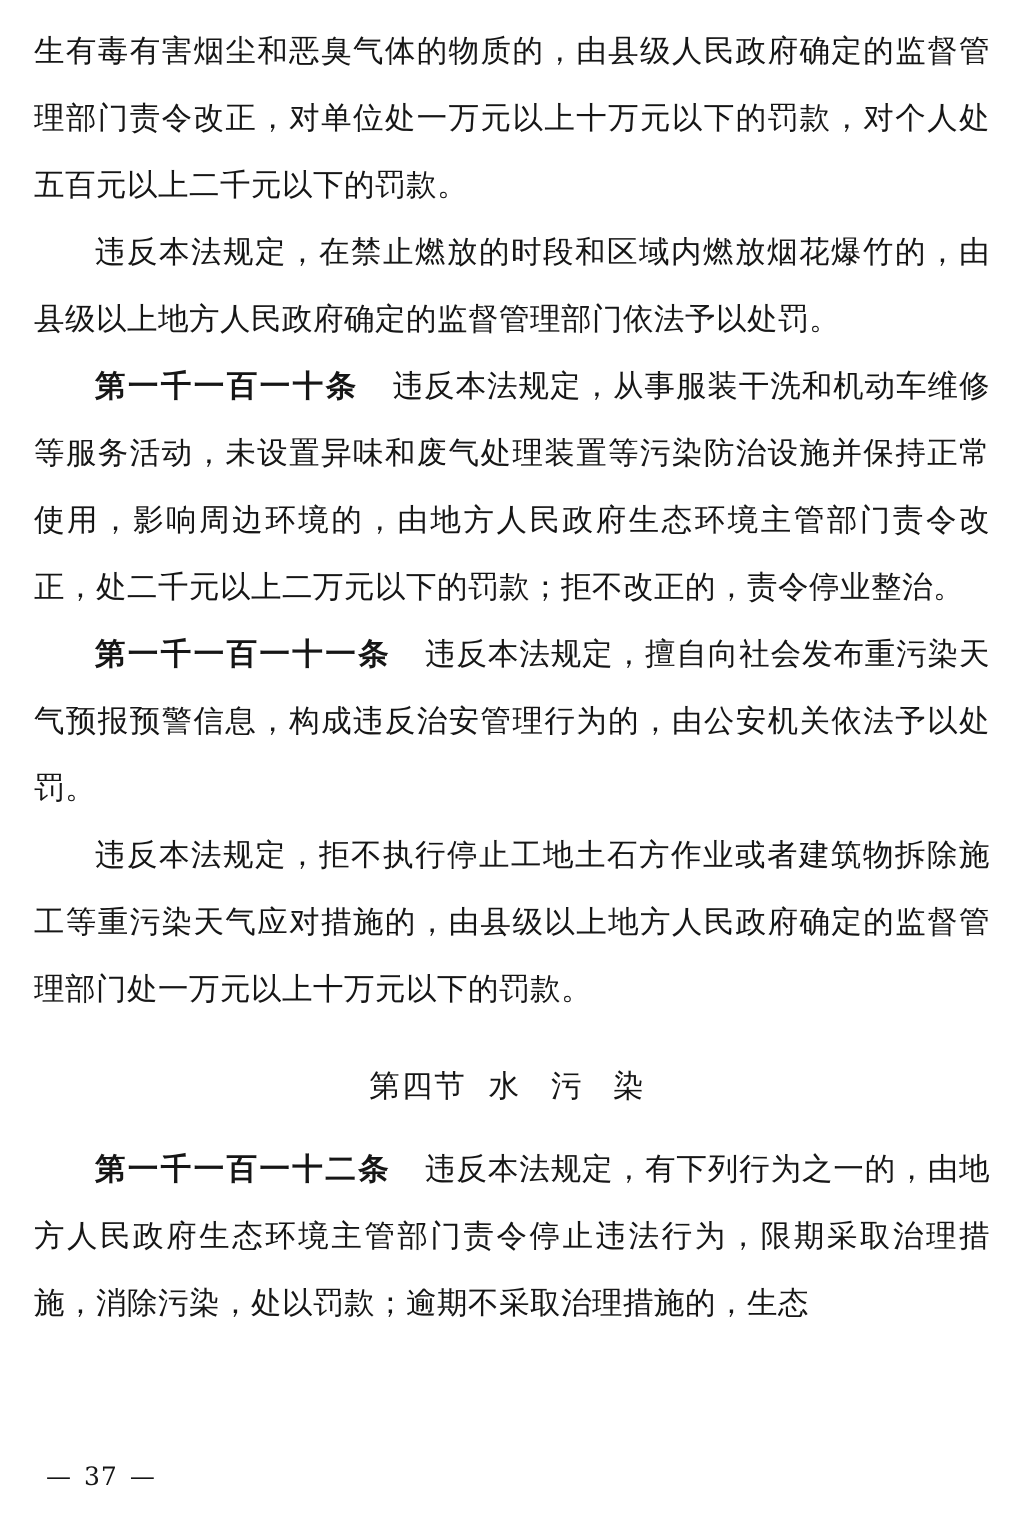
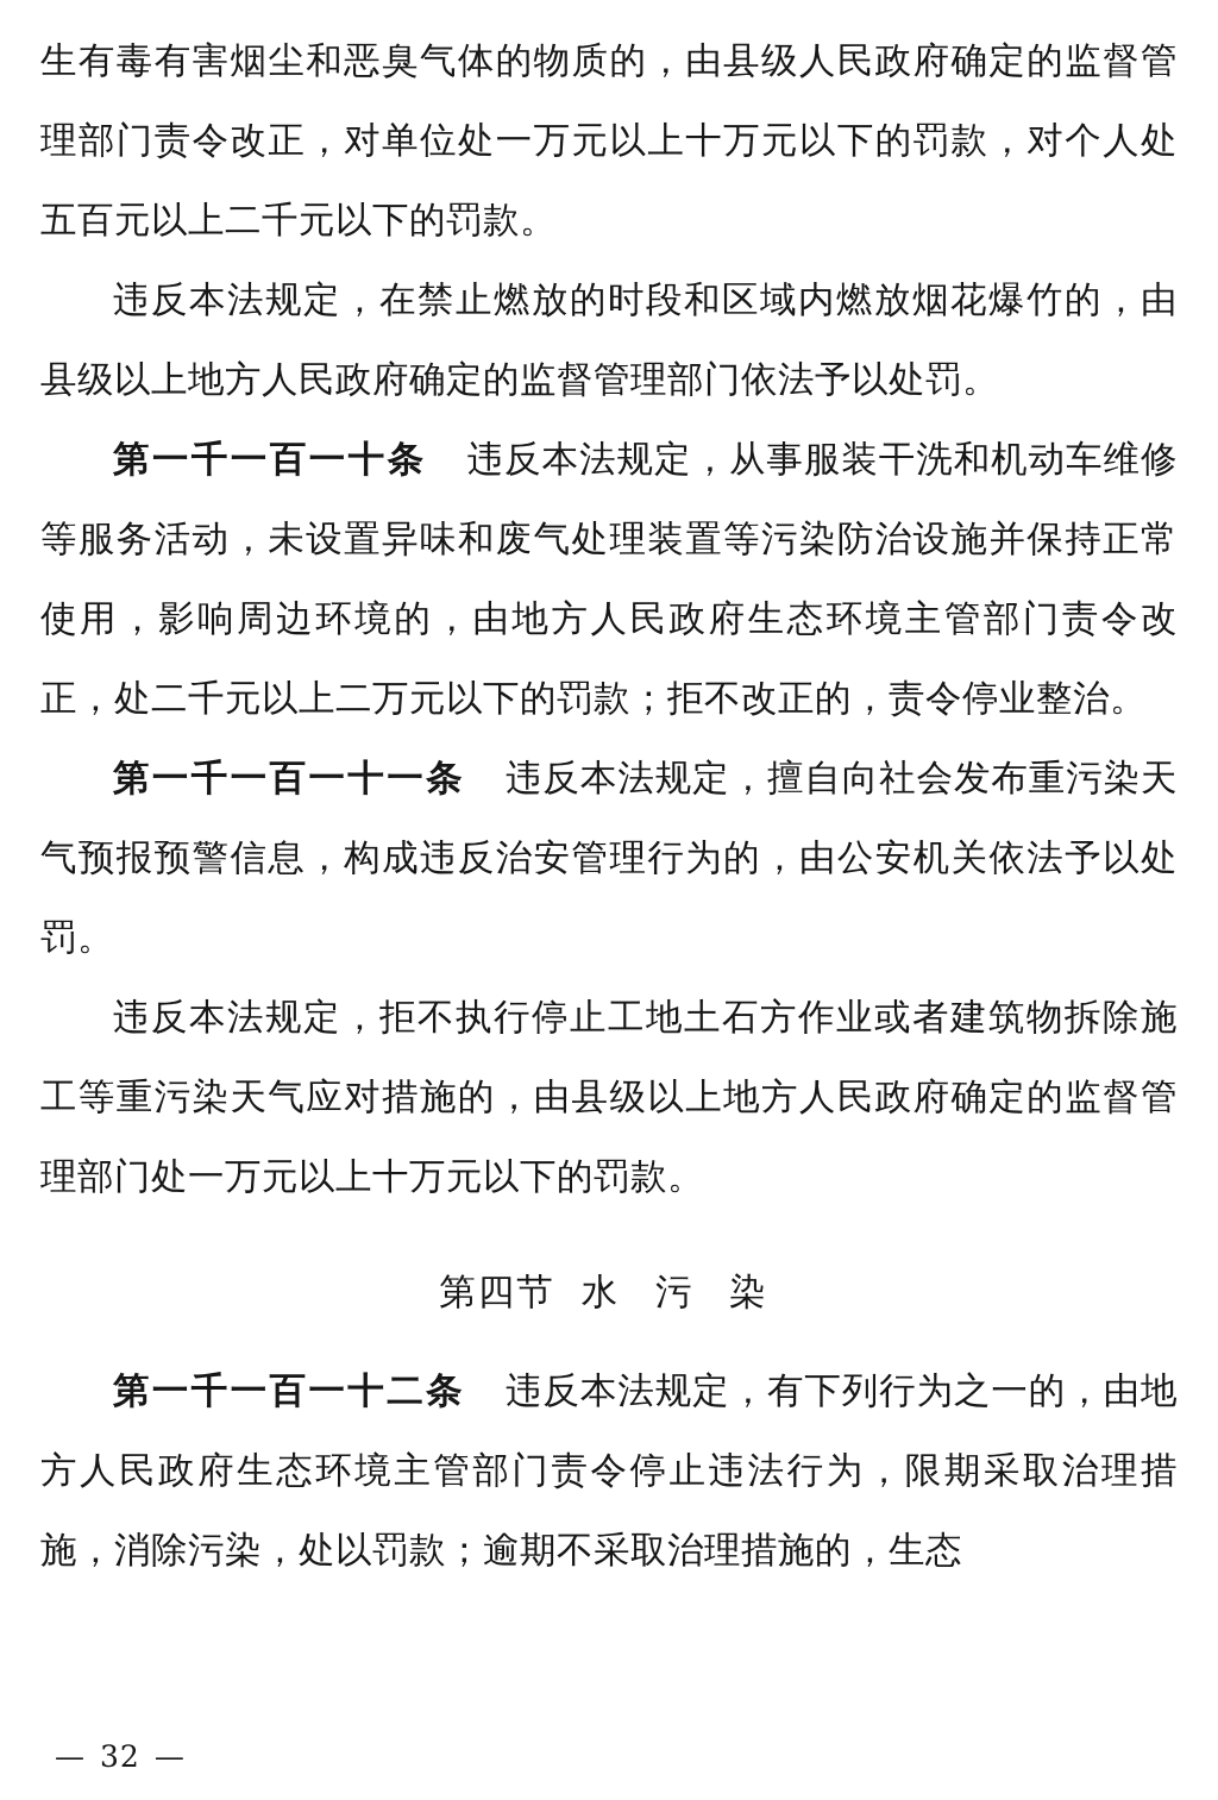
  生有毒有害烟尘和恶臭气体的物质的，由县级人民政府确定的监督管理部门责令改正，对单位处一万元以上十万元以下的罚款，对个人处五百元以上二千元以下的罚款。
  违反本法规定，在禁止燃放的时段和区域内燃放烟花爆竹的，由县级以上地方人民政府确定的监督管理部门依法予以处罚。
  第一千一百一十条 违反本法规定，从事服装干洗和机动车维修等服务活动，未设置异味和废气处理装置等污染防治设施并保持正常使用，影响周边环境的，由地方人民政府生态环境主管部门责令改正，处二千元以上二万元以下的罚款；拒不改正的，责令停业整治。
  第一千一百一十一条 违反本法规定，擅自向社会发布重污染天气预报预警信息，构成违反治安管理行为的，由公安机关依法予以处罚。
  违反本法规定，拒不执行停止工地土石方作业或者建筑物拆除施工等重污染天气应对措施的，由县级以上地方人民政府确定的监督管理部门处一万元以上十万元以下的罚款。
  第四节 水 污 染
  第一千一百一十二条 违反本法规定，有下列行为之一的，由地方人民政府生态环境主管部门责令停止违法行为，限期采取治理措施，消除污染，处以罚款；逾期不采取治理措施的，生态
- — 37 —
+ — 32 —
